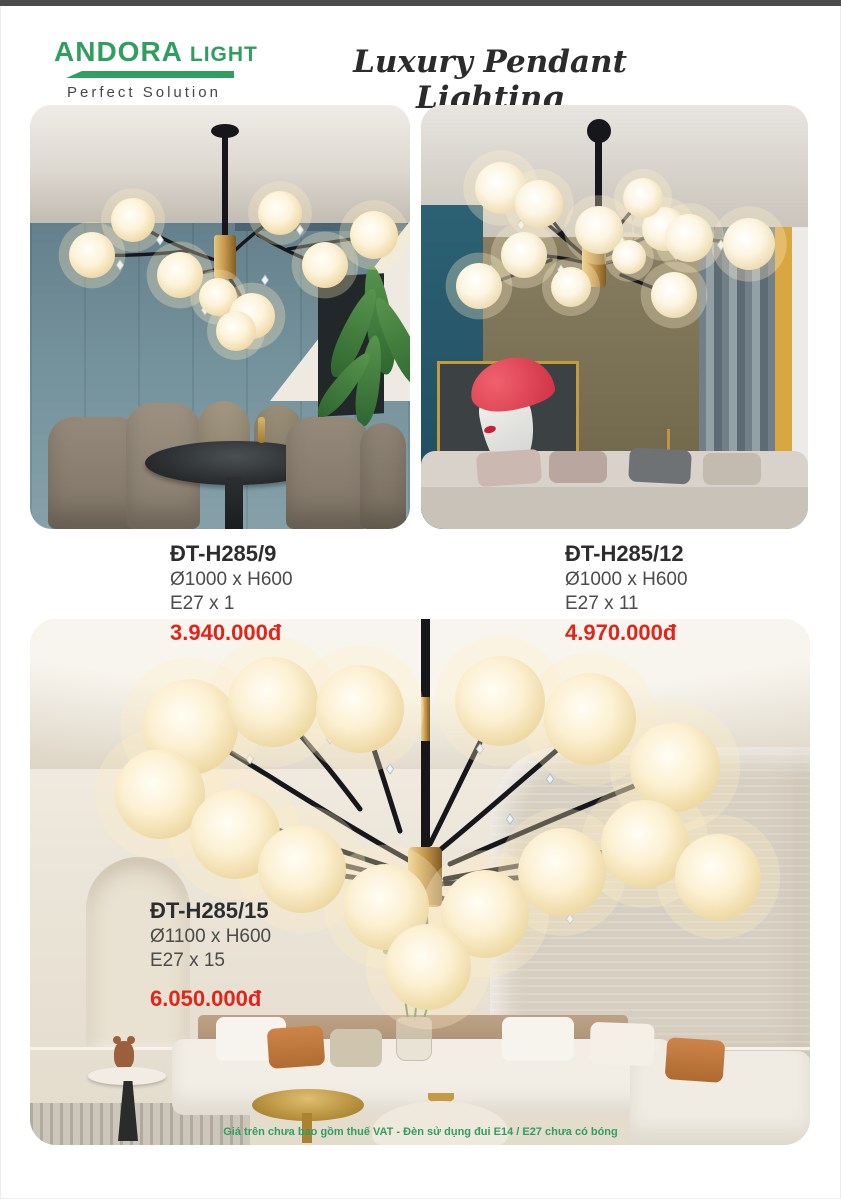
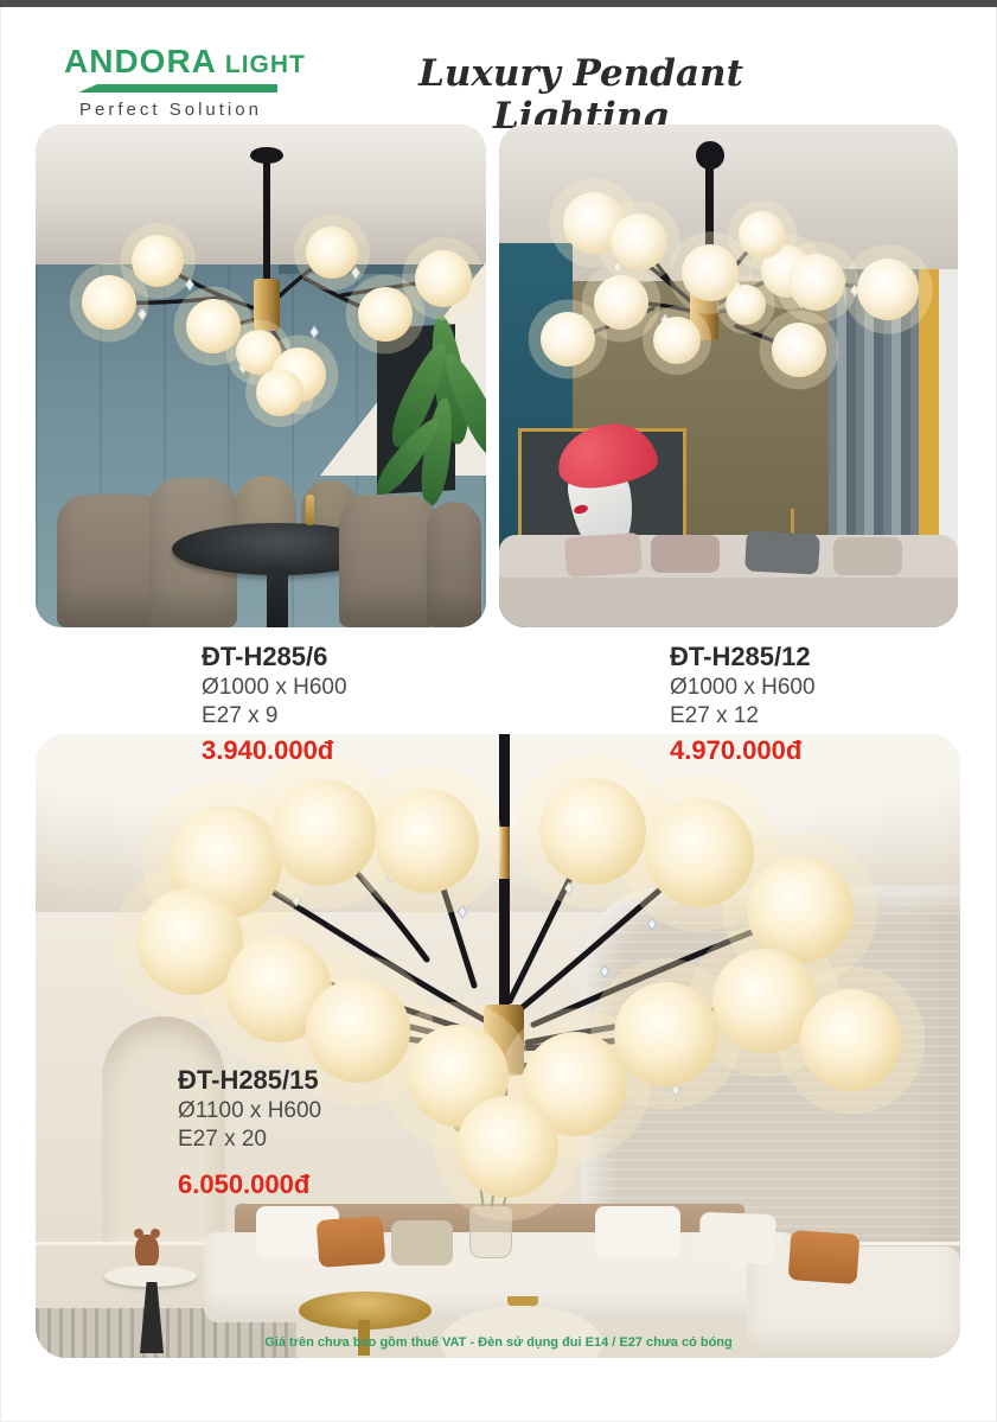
  ANDORA
  LIGHT
  Perfect Solution
  Luxury Pendant Lighting
- ĐT-H285/9
+ ĐT-H285/6
  Ø1000 x H600
- E27 x 1
+ E27 x 9
  3.940.000đ
  ĐT-H285/12
  Ø1000 x H600
- E27 x 11
+ E27 x 12
  4.970.000đ
  ĐT-H285/15
  Ø1100 x H600
- E27 x 15
+ E27 x 20
  6.050.000đ
  Giá trên chưa bao gồm thuế VAT - Đèn sử dụng đui E14 / E27 chưa có bóng
